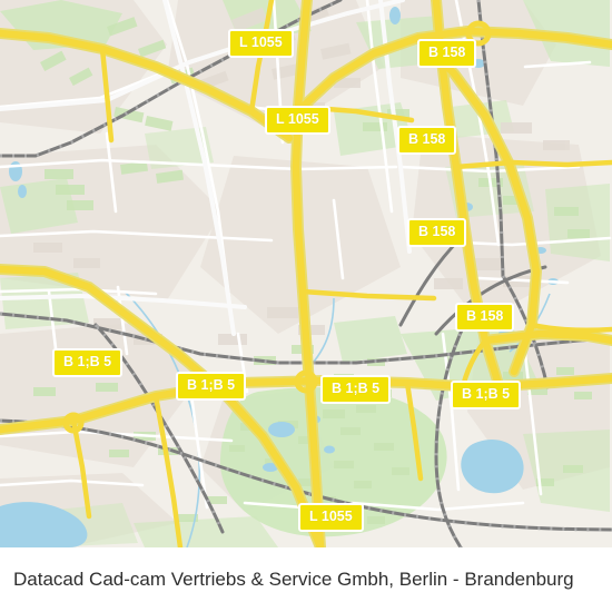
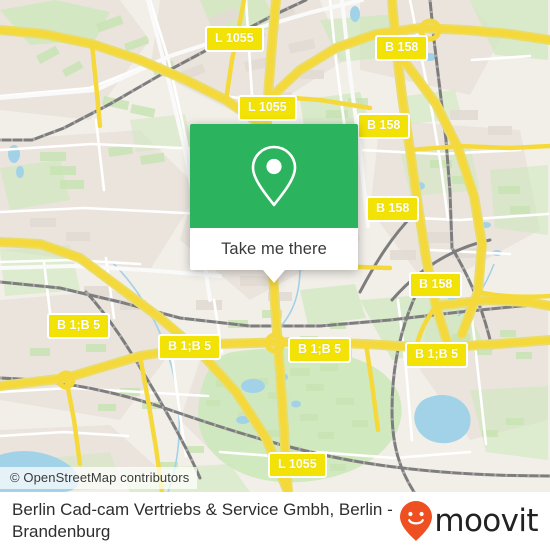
  L 1055
  B 158
  L 1055
  B 158
  B 158
  B 158
  B 1;B 5
  B 1;B 5
  B 1;B 5
  B 1;B 5
  L 1055
+ © OpenStreetMap contributors
+ Take me there
- Datacad Cad-cam Vertriebs & Service Gmbh, Berlin - Brandenburg
+ Berlin Cad-cam Vertriebs & Service Gmbh, Berlin - Brandenburg
+ moovit
